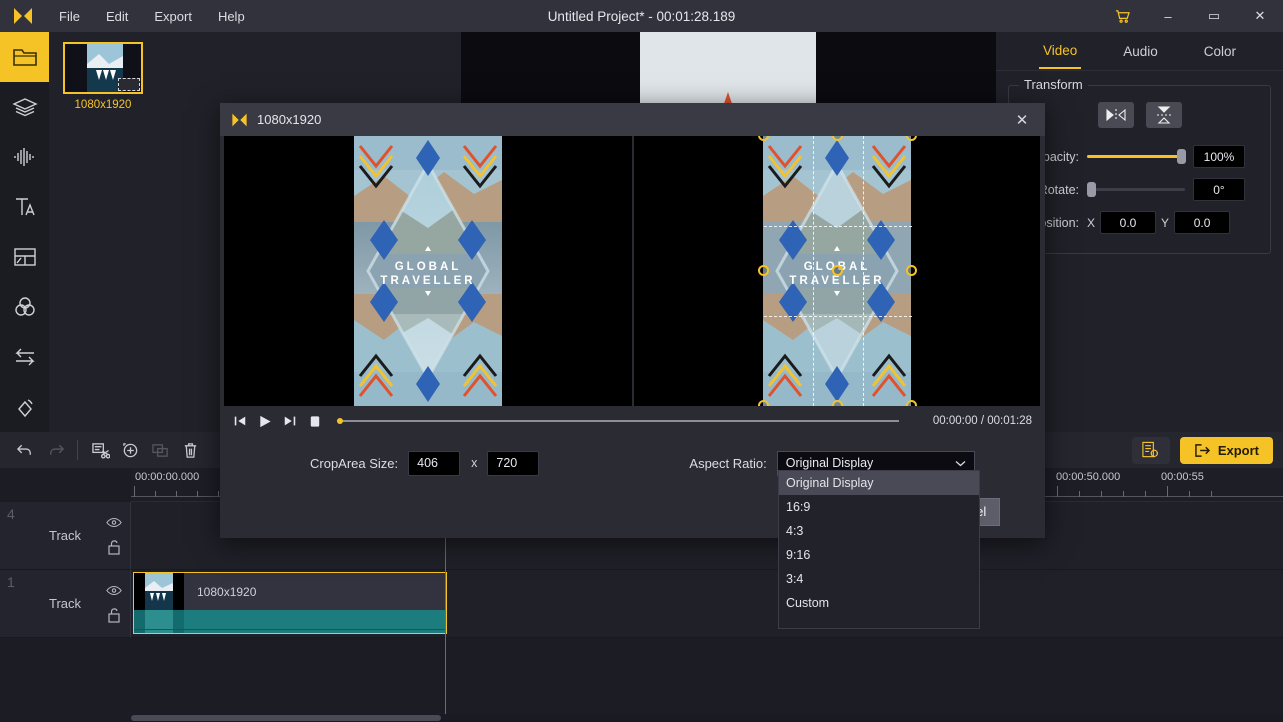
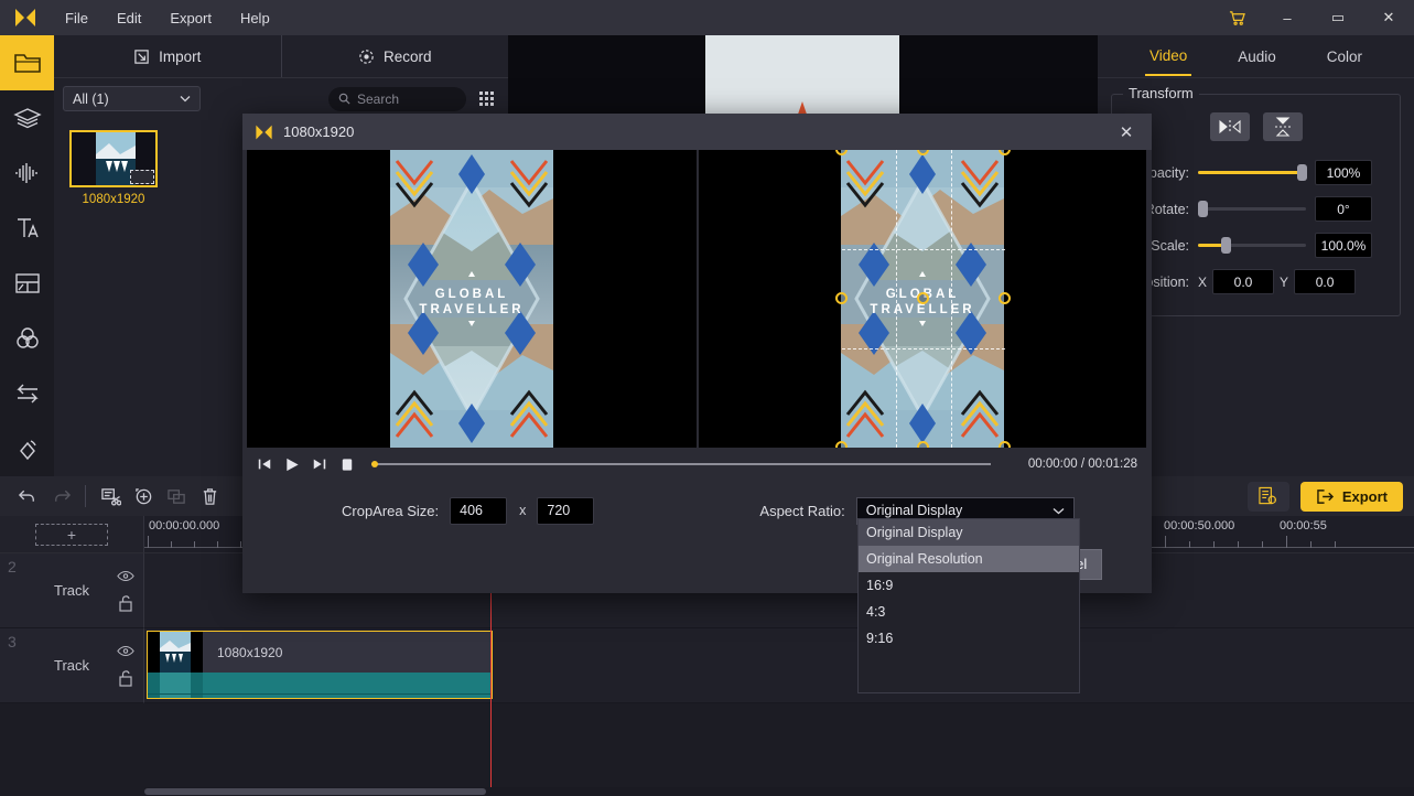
  File
  Edit
  Export
  Help
- Untitled Project* - 00:01:28.189
  –
  ▭
  ✕
+ Import
+ Record
+ All (1)
+ Search
  1080x1920
  Video
  Audio
  Color
  Transform
  pacity:
  100%
  otate:
  0°
+ Scale:
+ 100.0%
  sition:
  X
  0.0
  Y
  0.0
  Export
+ +
  00:00:00.000
  00:00:50.000
  00:00:55
- 4
+ 2
  Track
- 1
+ 3
  Track
  1080x1920
  1080x1920
  ✕
  GLOBAL
  TRAVELLER
  GLOBAL
  TRAVELLER
  00:00:00 / 00:01:28
  CropArea Size:
  406
  x
  720
  Aspect Ratio:
  Original Display
  Original Display
+ Original Resolution
  16:9
  4:3
  9:16
- 3:4
- Custom
